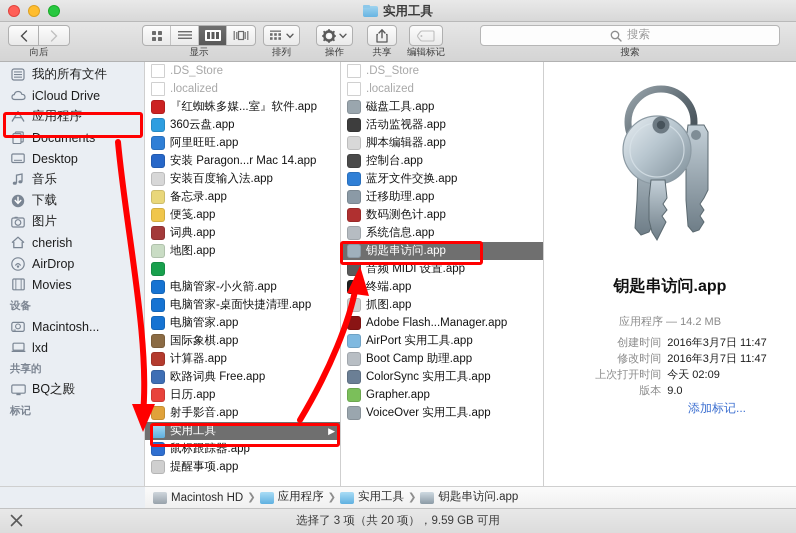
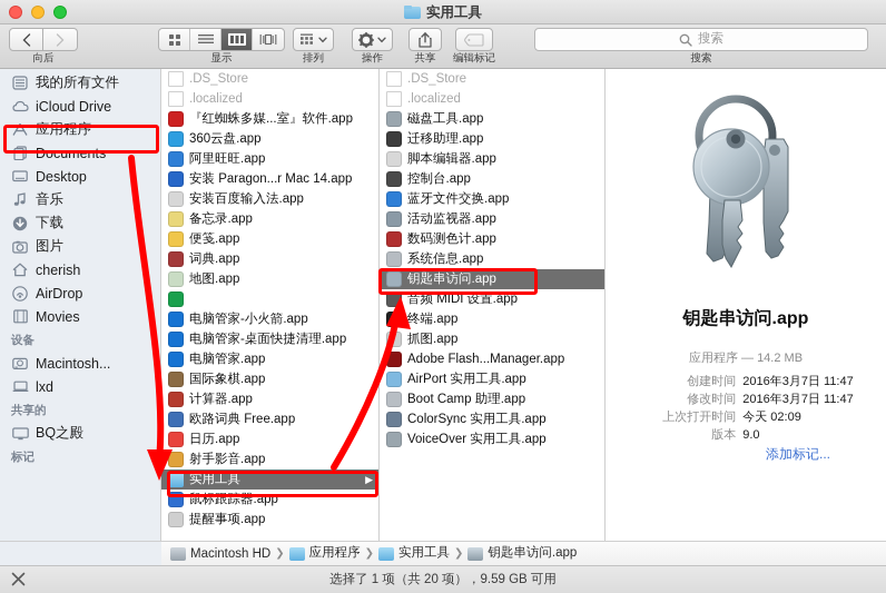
  实用工具
  向后
  显示
  排列
  操作
  共享
  编辑标记
  搜索
  搜索
  我的所有文件
  iCloud Drive
  应用程序
  Documents
  Desktop
  音乐
  下载
  图片
  cherish
  AirDrop
  Movies
  设备
  Macintosh...
  lxd
  共享的
  BQ之殿
  标记
  .DS_Store
  .localized
  『红蜘蛛多媒...室』软件.app
  360云盘.app
  阿里旺旺.app
  安装 Paragon...r Mac 14.app
  安装百度输入法.app
  备忘录.app
  便笺.app
  词典.app
  地图.app
  电脑管家-小火箭.app
  电脑管家-桌面快捷清理.app
  电脑管家.app
  国际象棋.app
  计算器.app
  欧路词典 Free.app
  日历.app
  射手影音.app
  实用工具
  ▶
  鼠标跟踪器.app
  提醒事项.app
  .DS_Store
  .localized
  磁盘工具.app
- 活动监视器.app
+ 迁移助理.app
  脚本编辑器.app
  控制台.app
  蓝牙文件交换.app
- 迁移助理.app
+ 活动监视器.app
  数码测色计.app
  系统信息.app
  钥匙串访问.app
  音频 MIDI 设置.app
  终端.app
  抓图.app
  Adobe Flash...Manager.app
  AirPort 实用工具.app
  Boot Camp 助理.app
  ColorSync 实用工具.app
- Grapher.app
  VoiceOver 实用工具.app
  钥匙串访问.app
  应用程序 — 14.2 MB
  创建时间
  2016年3月7日 11:47
  修改时间
  2016年3月7日 11:47
  上次打开时间
  今天 02:09
  版本
  9.0
  添加标记...
  Macintosh HD
  ❯
  应用程序
  ❯
  实用工具
  ❯
  钥匙串访问.app
- 选择了 3 项（共 20 项），9.59 GB 可用
+ 选择了 1 项（共 20 项），9.59 GB 可用
